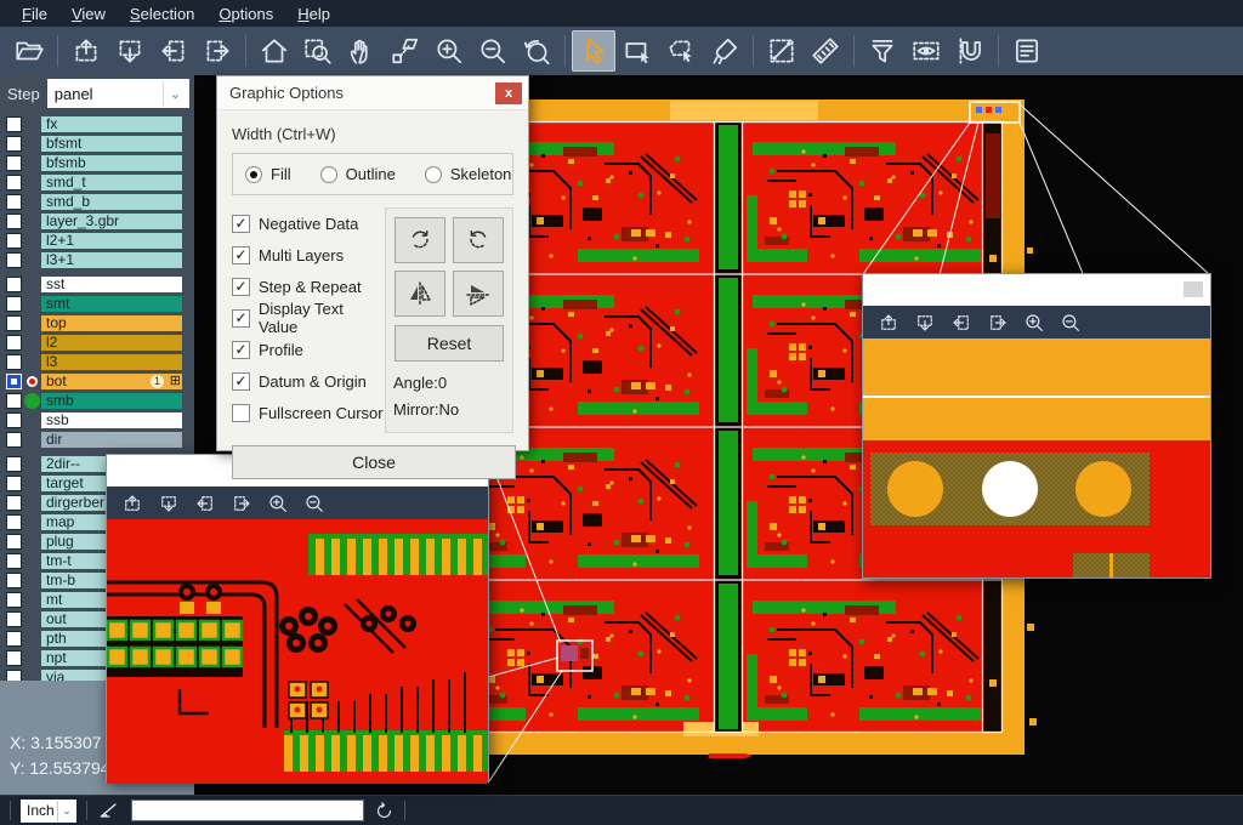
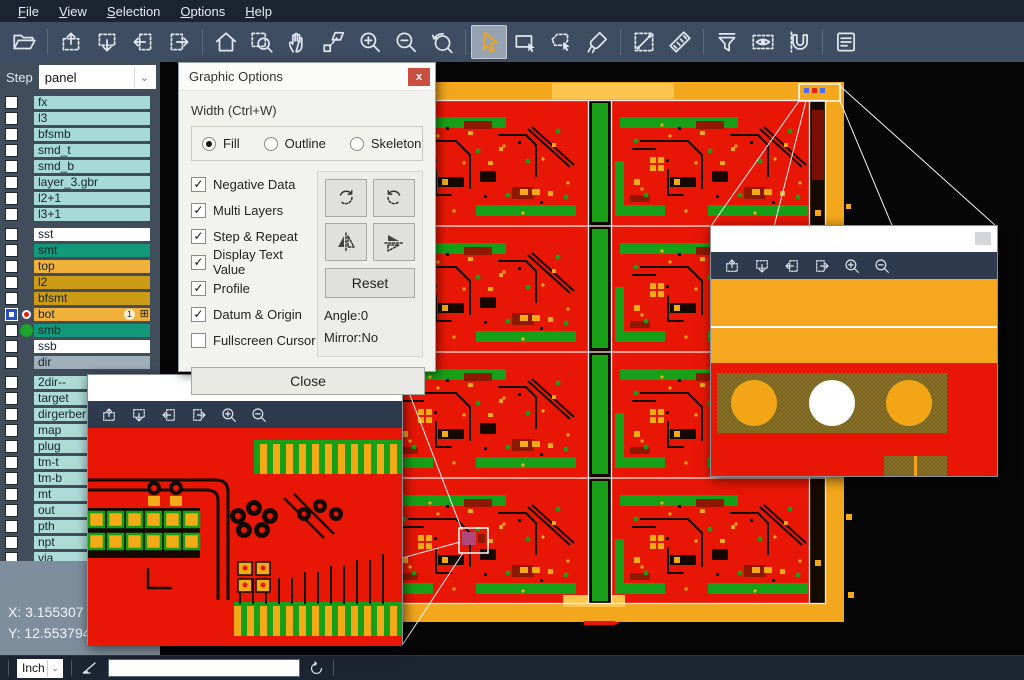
  File
  View
  Selection
  Options
  Help
  Step
  panel
  ⌄
  fx
- bfsmt
+ l3
  bfsmb
  smd_t
  smd_b
  layer_3.gbr
  l2+1
  l3+1
  sst
  smt
  top
  l2
- l3
+ bfsmt
  bot
  1
  smb
  ssb
  dir
  2dir--
  target
  dirgerber
  map
  plug
  tm-t
  tm-b
  mt
  out
  pth
  npt
  via
  X: 3.155307
  Y: 12.55379
  Graphic Options
  x
  Width (Ctrl+W)
  Fill
  Outline
  Skeleton
  Negative Data
  Multi Layers
  Step & Repeat
  Display Text Value
  Profile
  Datum & Origin
  Fullscreen Cursor
  Reset
  Angle:0
  Mirror:No
  Close
  Inch
  ⌄
